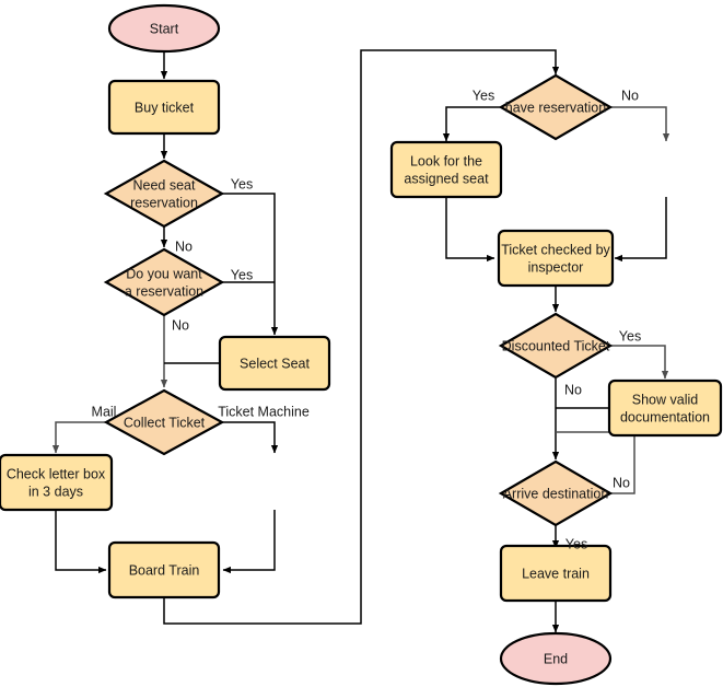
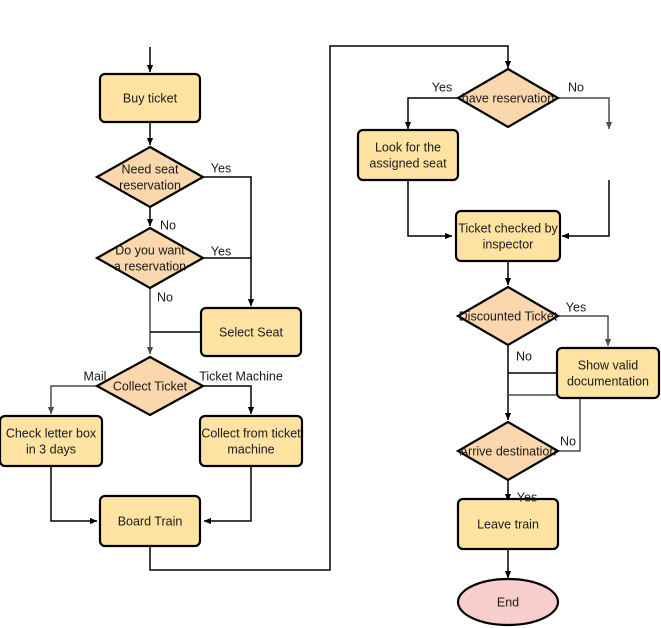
- Start
  Buy ticket
  Need seat
  reservation
  Do you want
  a reservation
  Select Seat
  Collect Ticket
  Check letter box
  in 3 days
+ Collect from ticket
+ machine
  Board Train
  have reservation
  Look for the
  assigned seat
  Ticket checked by
  inspector
  Discounted Ticket
  Show valid
  documentation
  Arrive destination
  Leave train
  End
  Yes
  No
  Yes
  No
  Mail
  Ticket Machine
  Yes
  No
  Yes
  No
  No
  Yes
